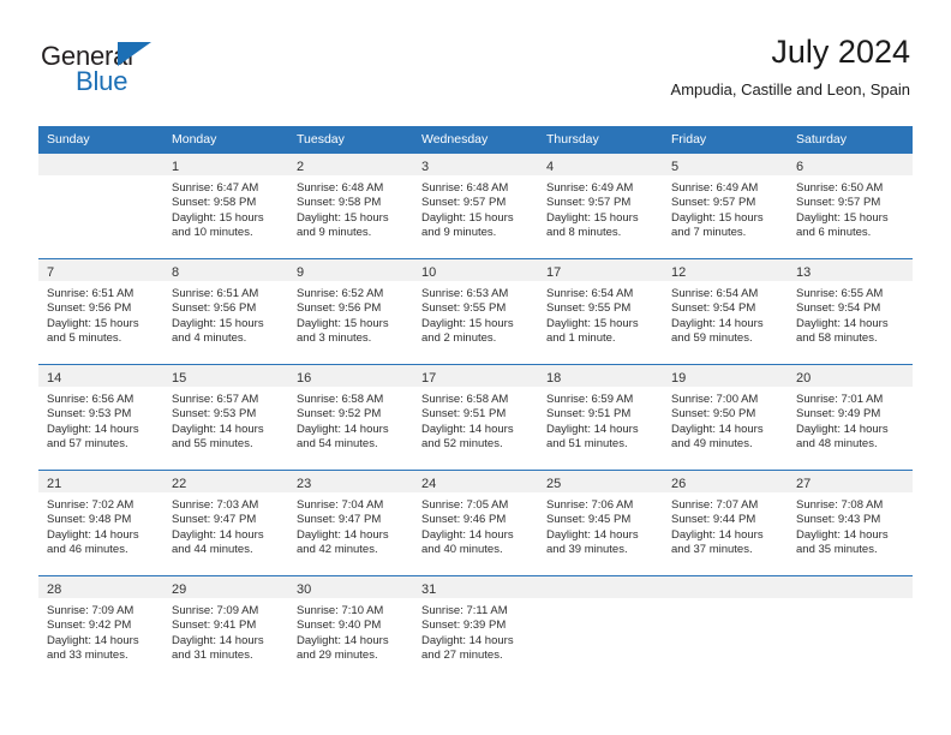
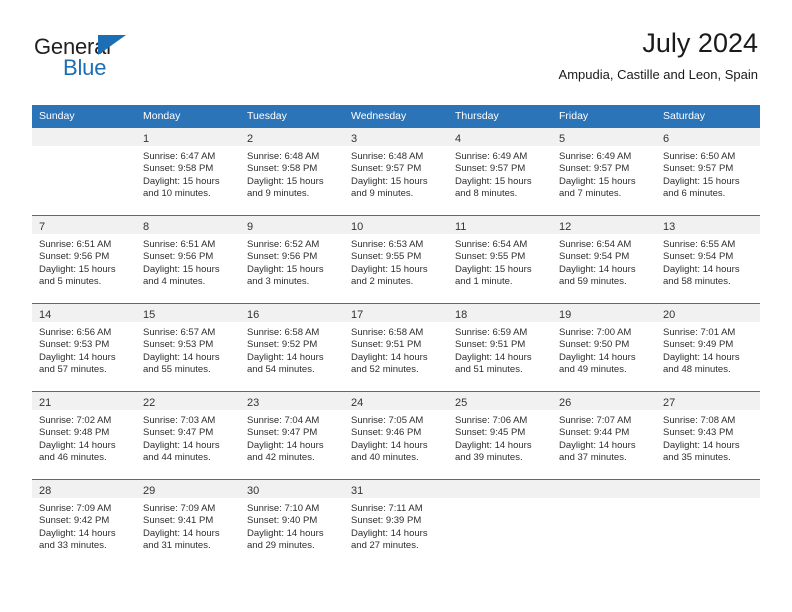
  General
  Blue
  July 2024
  Ampudia, Castille and Leon, Spain
  Sunday	Monday	Tuesday	Wednesday	Thursday	Friday	Saturday
  	1Sunrise: 6:47 AMSunset: 9:58 PMDaylight: 15 hoursand 10 minutes.	2Sunrise: 6:48 AMSunset: 9:58 PMDaylight: 15 hoursand 9 minutes.	3Sunrise: 6:48 AMSunset: 9:57 PMDaylight: 15 hoursand 9 minutes.	4Sunrise: 6:49 AMSunset: 9:57 PMDaylight: 15 hoursand 8 minutes.	5Sunrise: 6:49 AMSunset: 9:57 PMDaylight: 15 hoursand 7 minutes.	6Sunrise: 6:50 AMSunset: 9:57 PMDaylight: 15 hoursand 6 minutes.
- 7Sunrise: 6:51 AMSunset: 9:56 PMDaylight: 15 hoursand 5 minutes.	8Sunrise: 6:51 AMSunset: 9:56 PMDaylight: 15 hoursand 4 minutes.	9Sunrise: 6:52 AMSunset: 9:56 PMDaylight: 15 hoursand 3 minutes.	10Sunrise: 6:53 AMSunset: 9:55 PMDaylight: 15 hoursand 2 minutes.	17Sunrise: 6:54 AMSunset: 9:55 PMDaylight: 15 hoursand 1 minute.	12Sunrise: 6:54 AMSunset: 9:54 PMDaylight: 14 hoursand 59 minutes.	13Sunrise: 6:55 AMSunset: 9:54 PMDaylight: 14 hoursand 58 minutes.
+ 7Sunrise: 6:51 AMSunset: 9:56 PMDaylight: 15 hoursand 5 minutes.	8Sunrise: 6:51 AMSunset: 9:56 PMDaylight: 15 hoursand 4 minutes.	9Sunrise: 6:52 AMSunset: 9:56 PMDaylight: 15 hoursand 3 minutes.	10Sunrise: 6:53 AMSunset: 9:55 PMDaylight: 15 hoursand 2 minutes.	11Sunrise: 6:54 AMSunset: 9:55 PMDaylight: 15 hoursand 1 minute.	12Sunrise: 6:54 AMSunset: 9:54 PMDaylight: 14 hoursand 59 minutes.	13Sunrise: 6:55 AMSunset: 9:54 PMDaylight: 14 hoursand 58 minutes.
  14Sunrise: 6:56 AMSunset: 9:53 PMDaylight: 14 hoursand 57 minutes.	15Sunrise: 6:57 AMSunset: 9:53 PMDaylight: 14 hoursand 55 minutes.	16Sunrise: 6:58 AMSunset: 9:52 PMDaylight: 14 hoursand 54 minutes.	17Sunrise: 6:58 AMSunset: 9:51 PMDaylight: 14 hoursand 52 minutes.	18Sunrise: 6:59 AMSunset: 9:51 PMDaylight: 14 hoursand 51 minutes.	19Sunrise: 7:00 AMSunset: 9:50 PMDaylight: 14 hoursand 49 minutes.	20Sunrise: 7:01 AMSunset: 9:49 PMDaylight: 14 hoursand 48 minutes.
  21Sunrise: 7:02 AMSunset: 9:48 PMDaylight: 14 hoursand 46 minutes.	22Sunrise: 7:03 AMSunset: 9:47 PMDaylight: 14 hoursand 44 minutes.	23Sunrise: 7:04 AMSunset: 9:47 PMDaylight: 14 hoursand 42 minutes.	24Sunrise: 7:05 AMSunset: 9:46 PMDaylight: 14 hoursand 40 minutes.	25Sunrise: 7:06 AMSunset: 9:45 PMDaylight: 14 hoursand 39 minutes.	26Sunrise: 7:07 AMSunset: 9:44 PMDaylight: 14 hoursand 37 minutes.	27Sunrise: 7:08 AMSunset: 9:43 PMDaylight: 14 hoursand 35 minutes.
  28Sunrise: 7:09 AMSunset: 9:42 PMDaylight: 14 hoursand 33 minutes.	29Sunrise: 7:09 AMSunset: 9:41 PMDaylight: 14 hoursand 31 minutes.	30Sunrise: 7:10 AMSunset: 9:40 PMDaylight: 14 hoursand 29 minutes.	31Sunrise: 7:11 AMSunset: 9:39 PMDaylight: 14 hoursand 27 minutes.
